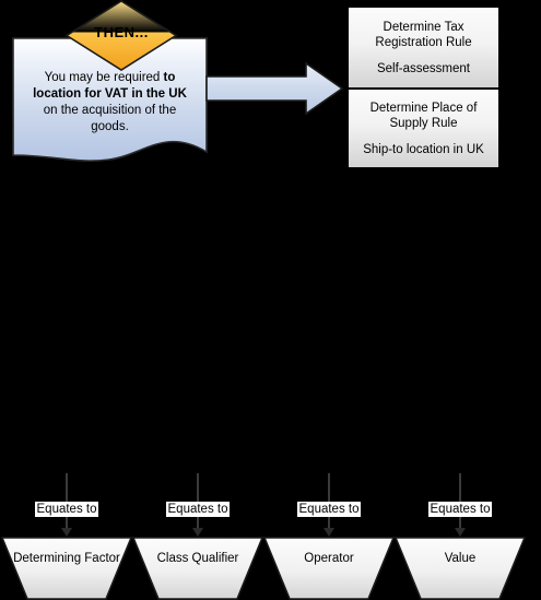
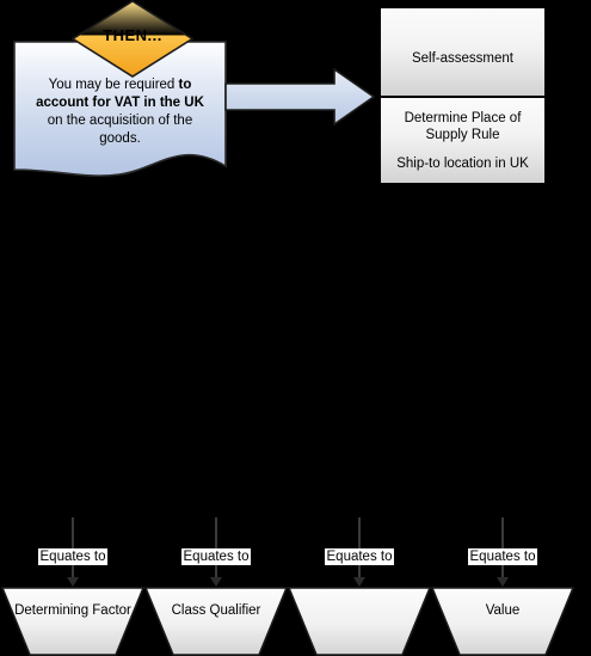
- You may be required to location for VAT in the UK on the acquisition of the goods.
+ You may be required to account for VAT in the UK on the acquisition of the goods.
  THEN...
- Determine Tax Registration Rule
  Self-assessment
  Determine Place of Supply Rule
  Ship-to location in UK
  Equates to
  Equates to
  Equates to
  Equates to
  Determining Factor
  Class Qualifier
- Operator
  Value
